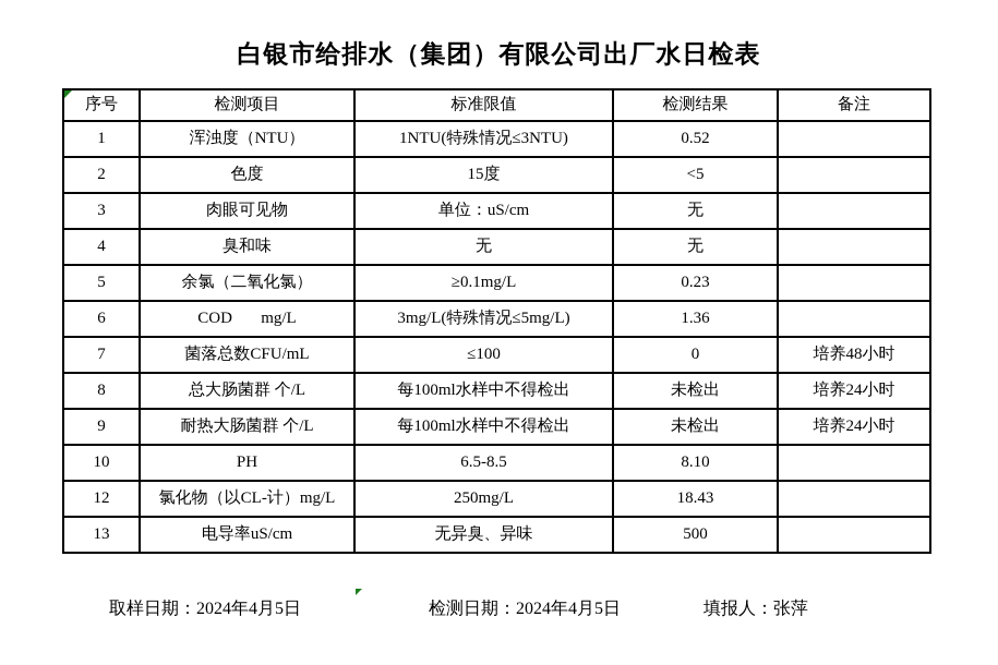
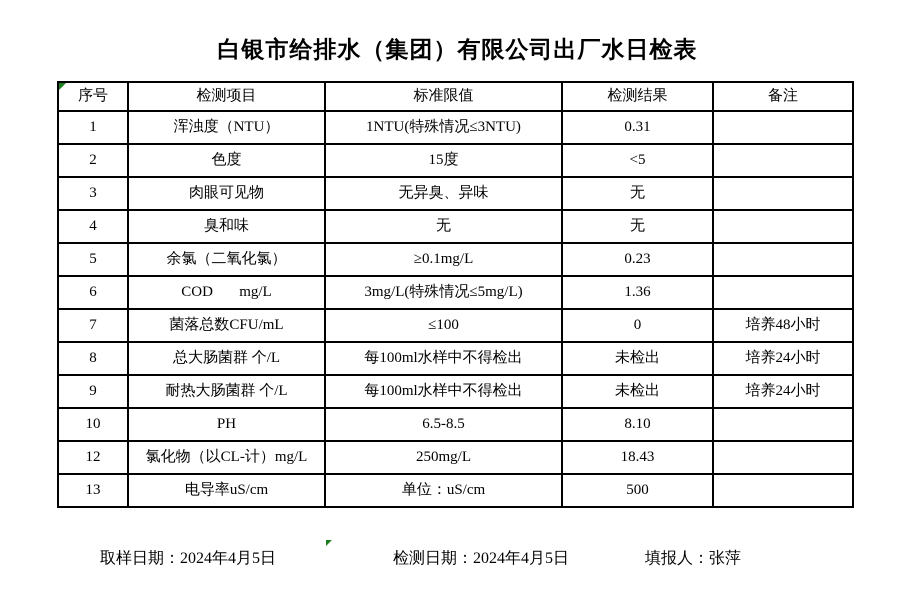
  白银市给排水（集团）有限公司出厂水日检表
  序号	检测项目	标准限值	检测结果	备注
- 1	浑浊度（NTU）	1NTU(特殊情况≤3NTU)	0.52
+ 1	浑浊度（NTU）	1NTU(特殊情况≤3NTU)	0.31
  2	色度	15度	<5
- 3	肉眼可见物	单位：uS/cm	无
+ 3	肉眼可见物	无异臭、异味	无
  4	臭和味	无	无
  5	余氯（二氧化氯）	≥0.1mg/L	0.23
  6	COD mg/L	3mg/L(特殊情况≤5mg/L)	1.36
  7	菌落总数CFU/mL	≤100	0	培养48小时
  8	总大肠菌群 个/L	每100ml水样中不得检出	未检出	培养24小时
  9	耐热大肠菌群 个/L	每100ml水样中不得检出	未检出	培养24小时
  10	PH	6.5-8.5	8.10
  12	氯化物（以CL-计）mg/L	250mg/L	18.43
- 13	电导率uS/cm	无异臭、异味	500
+ 13	电导率uS/cm	单位：uS/cm	500
  取样日期：2024年4月5日
  检测日期：2024年4月5日
  填报人：张萍
